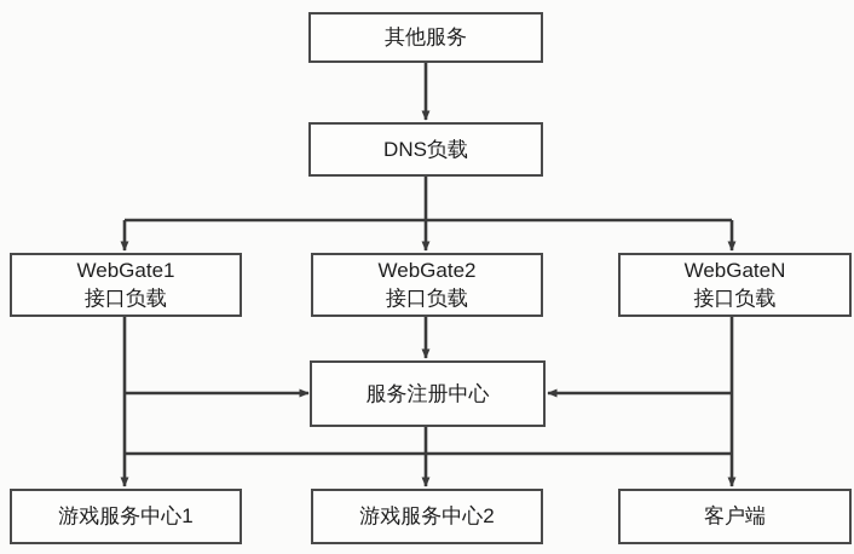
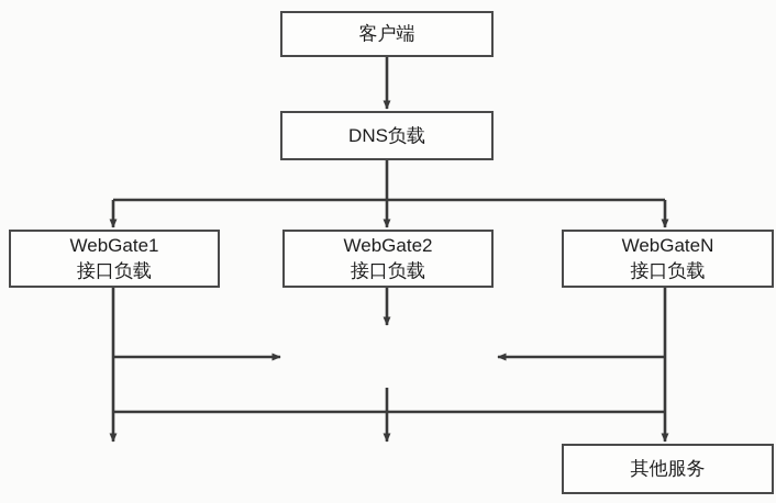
- 其他服务
+ 客户端
  DNS负载
  WebGate1
  接口负载
  WebGate2
  接口负载
  WebGateN
  接口负载
- 服务注册中心
- 游戏服务中心1
- 游戏服务中心2
- 客户端
+ 其他服务
